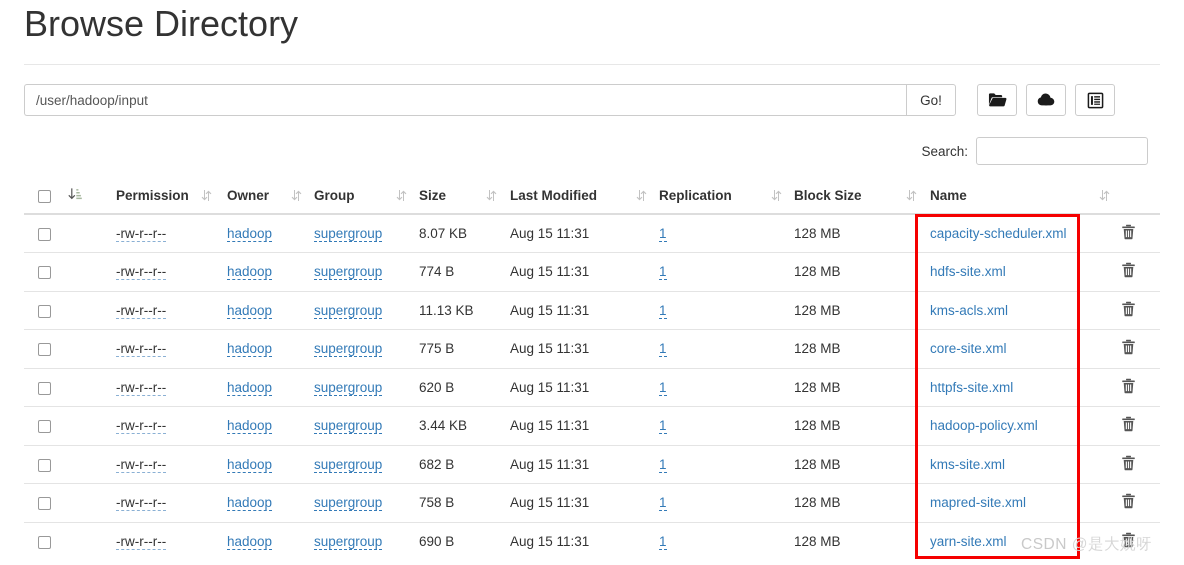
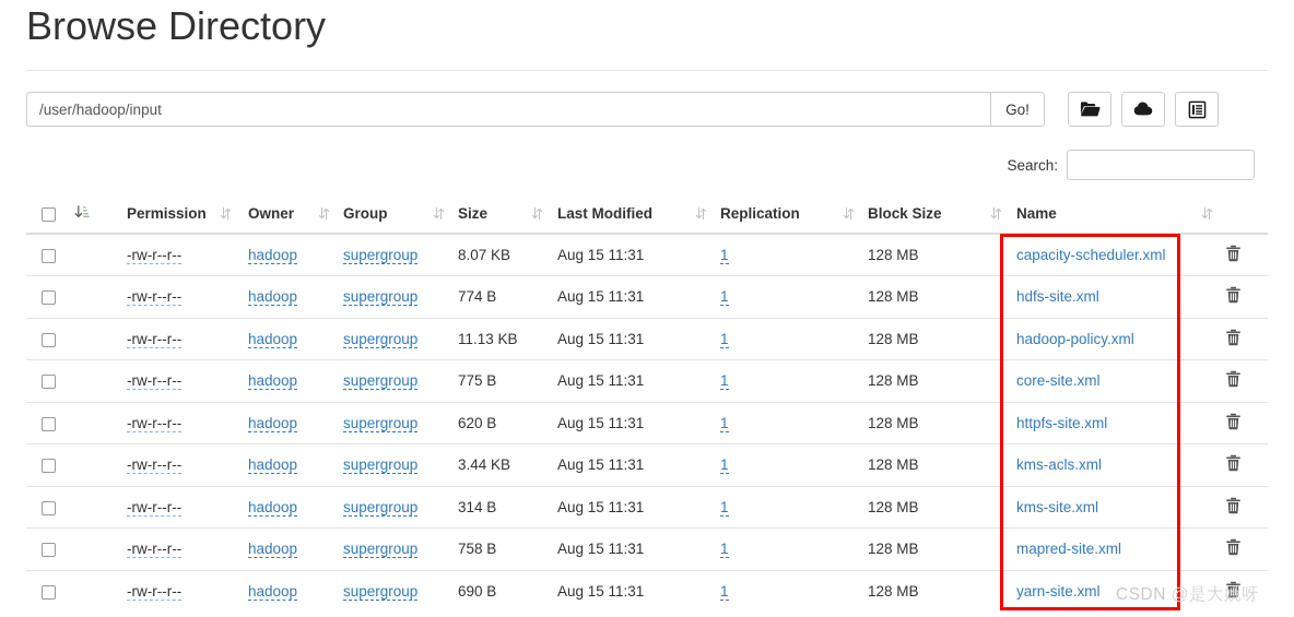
  Browse Directory
  /user/hadoop/input
  Go!
  Search:
  		Permission	Owner	Group	Size	Last Modified	Replication	Block Size	Name
  		-rw-r--r--	hadoop	supergroup	8.07 KB	Aug 15 11:31	1	128 MB	capacity-scheduler.xml
  		-rw-r--r--	hadoop	supergroup	774 B	Aug 15 11:31	1	128 MB	hdfs-site.xml
- 		-rw-r--r--	hadoop	supergroup	11.13 KB	Aug 15 11:31	1	128 MB	kms-acls.xml
+ 		-rw-r--r--	hadoop	supergroup	11.13 KB	Aug 15 11:31	1	128 MB	hadoop-policy.xml
  		-rw-r--r--	hadoop	supergroup	775 B	Aug 15 11:31	1	128 MB	core-site.xml
  		-rw-r--r--	hadoop	supergroup	620 B	Aug 15 11:31	1	128 MB	httpfs-site.xml
- 		-rw-r--r--	hadoop	supergroup	3.44 KB	Aug 15 11:31	1	128 MB	hadoop-policy.xml
+ 		-rw-r--r--	hadoop	supergroup	3.44 KB	Aug 15 11:31	1	128 MB	kms-acls.xml
- 		-rw-r--r--	hadoop	supergroup	682 B	Aug 15 11:31	1	128 MB	kms-site.xml
+ 		-rw-r--r--	hadoop	supergroup	314 B	Aug 15 11:31	1	128 MB	kms-site.xml
  		-rw-r--r--	hadoop	supergroup	758 B	Aug 15 11:31	1	128 MB	mapred-site.xml
  		-rw-r--r--	hadoop	supergroup	690 B	Aug 15 11:31	1	128 MB	yarn-site.xml
  CSDN @是大姚呀
